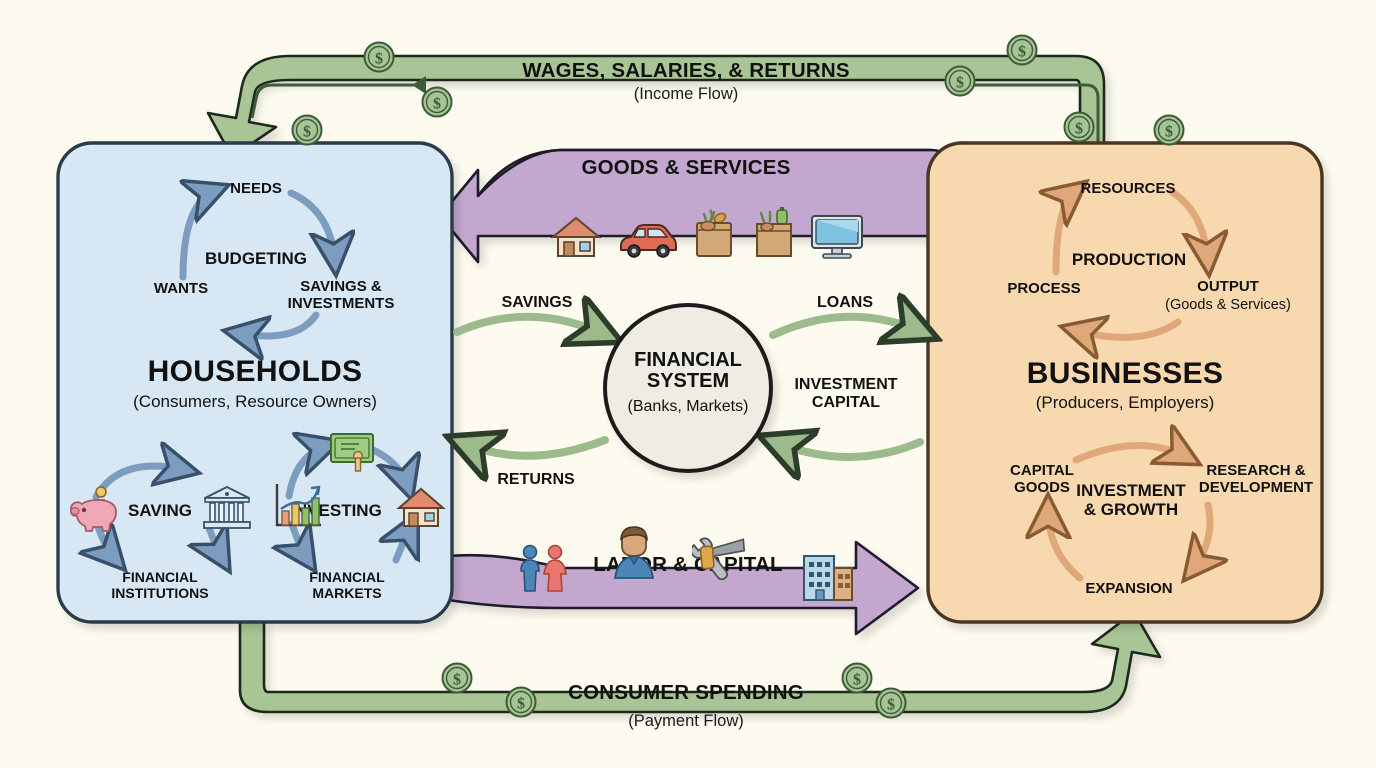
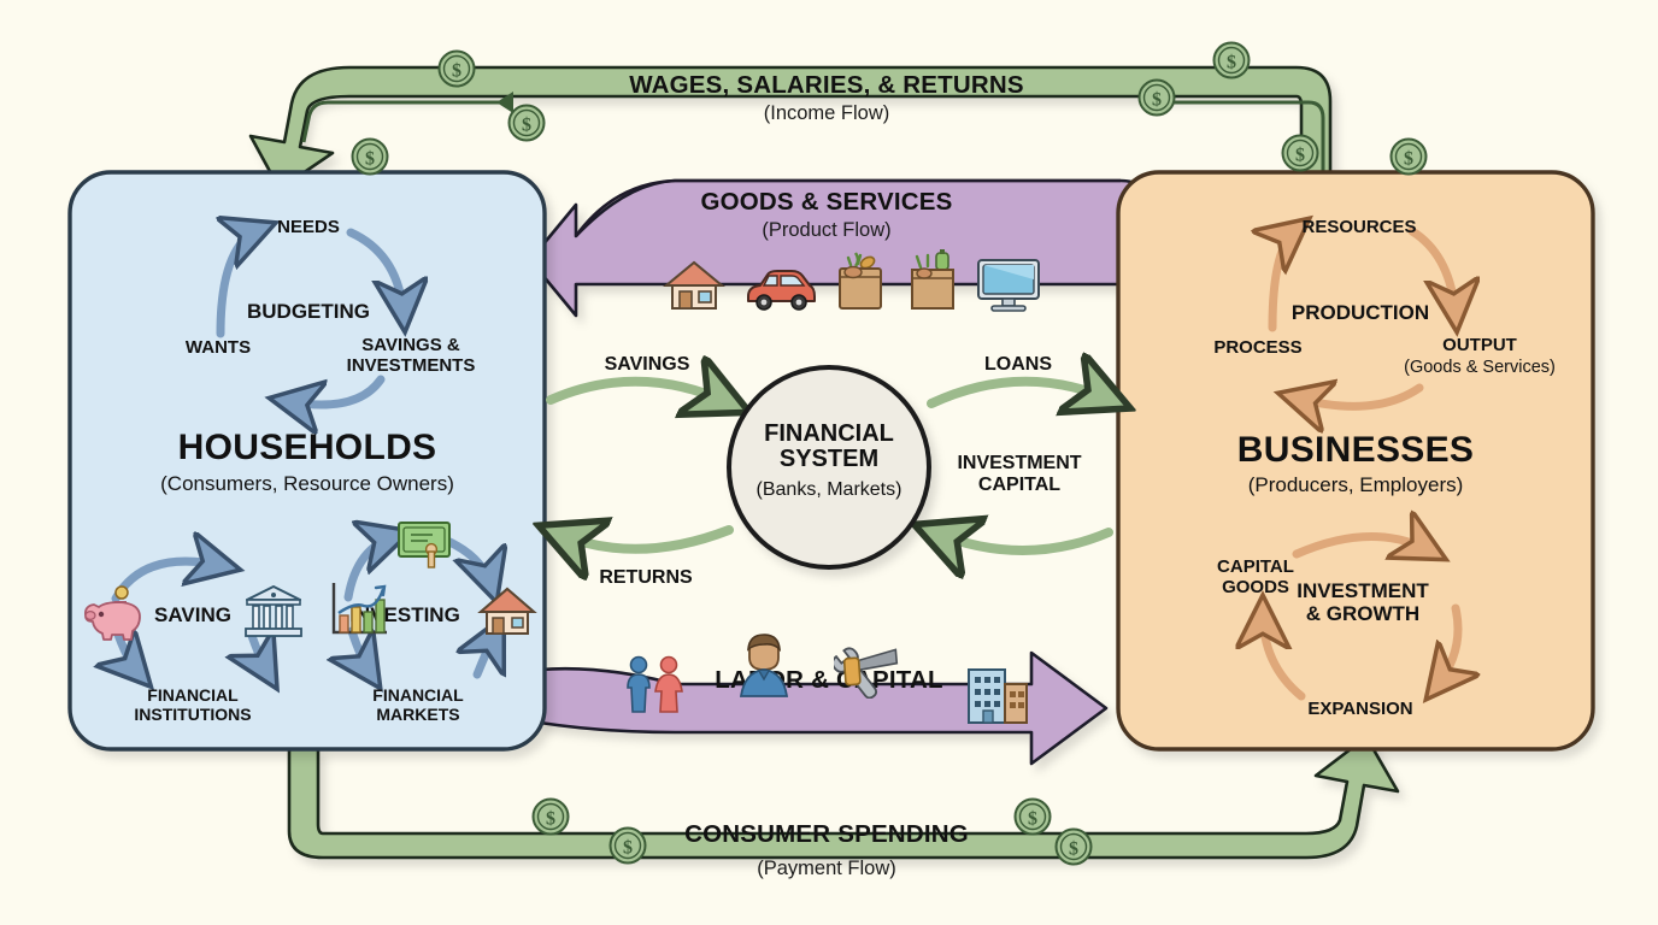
  WAGES, SALARIES, & RETURNS
  (Income Flow)
  GOODS & SERVICES
+ (Product Flow)
  CONSUMER SPENDING
  (Payment Flow)
  HOUSEHOLDS
  (Consumers, Resource Owners)
  NEEDS
  BUDGETING
  SAVINGS &
  INVESTMENTS
  WANTS
  SAVING
  FINANCIAL
  INSTITUTIONS
  NESTING
  FINANCIAL
  MARKETS
  BUSINESSES
  (Producers, Employers)
  RESOURCES
  PRODUCTION
  OUTPUT
  (Goods & Services)
  PROCESS
  CAPITAL
  GOODS
  INVESTMENT
  & GROWTH
- RESEARCH &
- DEVELOPMENT
  EXPANSION
  FINANCIAL
  SYSTEM
  (Banks, Markets)
  SAVINGS
  RETURNS
  LOANS
  INVESTMENT
  CAPITAL
  $
  $
  $
  $
  $
  $
  $
  $
  $
  $
  $
